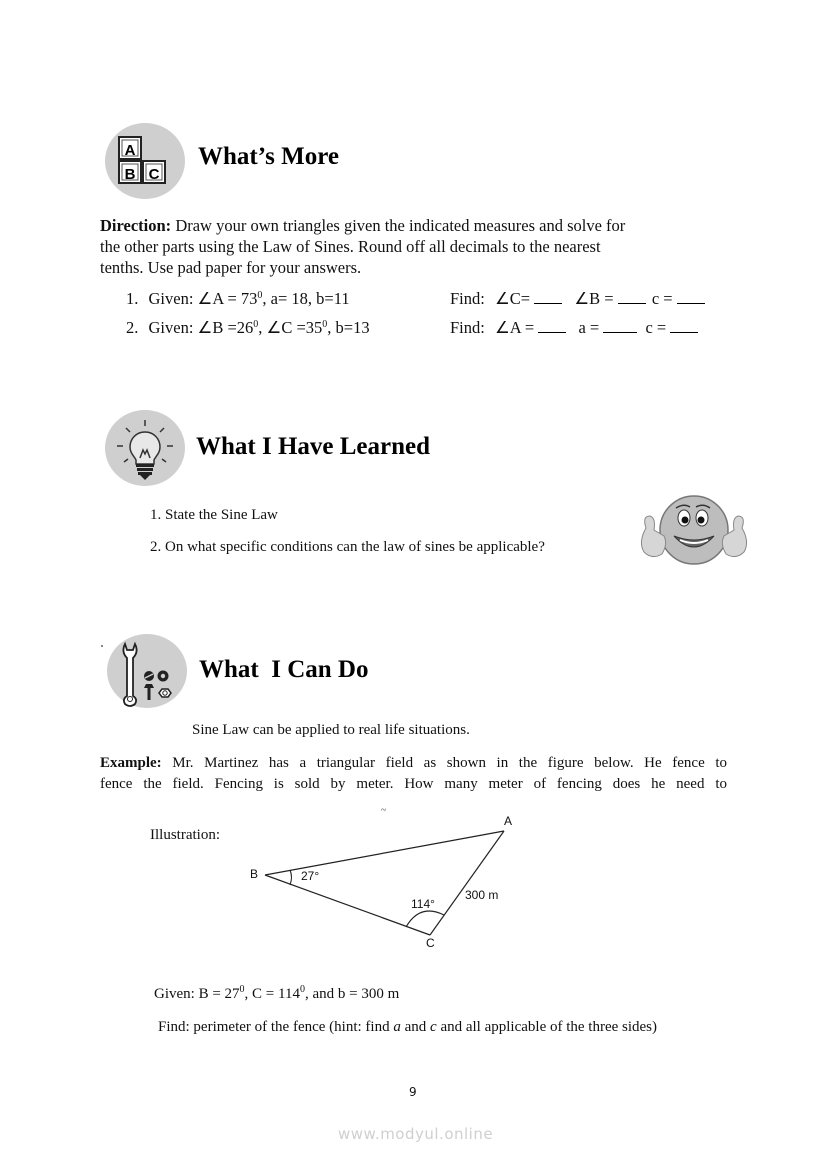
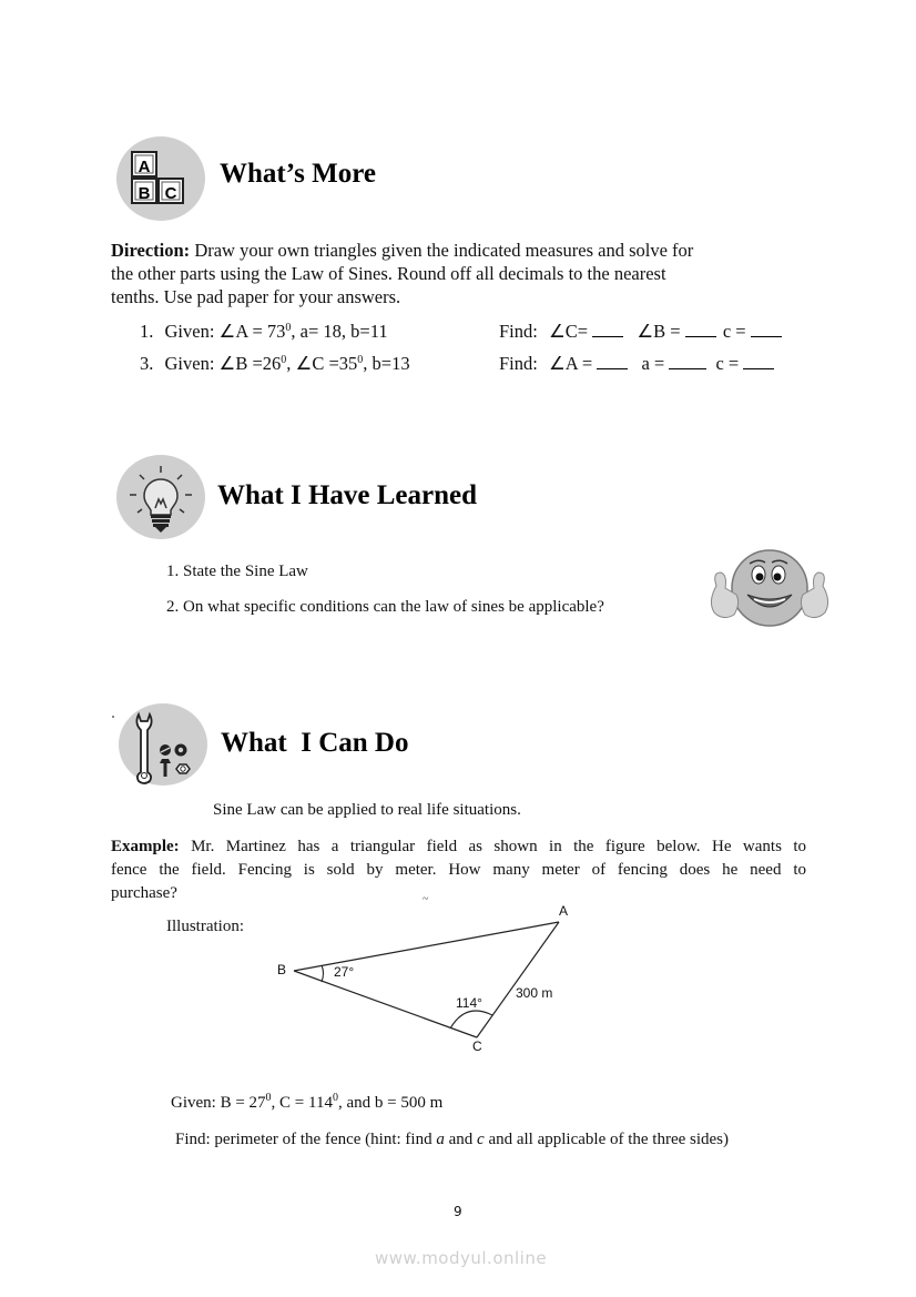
  A
  B
  C
  What’s More
  Direction: Draw your own triangles given the indicated measures and solve for
  the other parts using the Law of Sines. Round off all decimals to the nearest
  tenths. Use pad paper for your answers.
  1. Given: ∠A = 730, a= 18, b=11
  Find: ∠C= ∠B = c =
- 2. Given: ∠B =260, ∠C =350, b=13
+ 3. Given: ∠B =260, ∠C =350, b=13
  Find: ∠A = a = c =
  What I Have Learned
  1. State the Sine Law
  2. On what specific conditions can the law of sines be applicable?
  What I Can Do
  Sine Law can be applied to real life situations.
- Example: Mr. Martinez has a triangular field as shown in the figure below. He fence to
+ Example: Mr. Martinez has a triangular field as shown in the figure below. He wants to
  fence the field. Fencing is sold by meter. How many meter of fencing does he need to
+ purchase?
  Illustration:
  A
  B
  C
  27°
  114°
  300 m
  ~
- Given: B = 270, C = 1140, and b = 300 m
+ Given: B = 270, C = 1140, and b = 500 m
  Find: perimeter of the fence (hint: find a and c and all applicable of the three sides)
  9
  www.modyul.online
